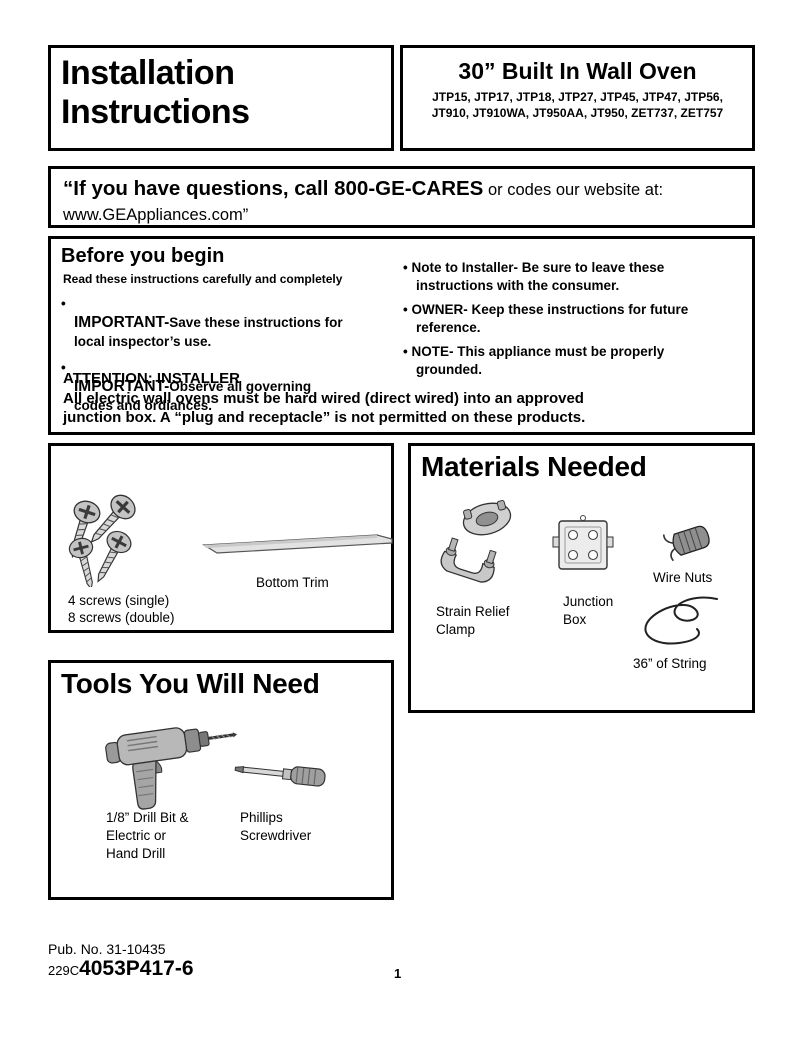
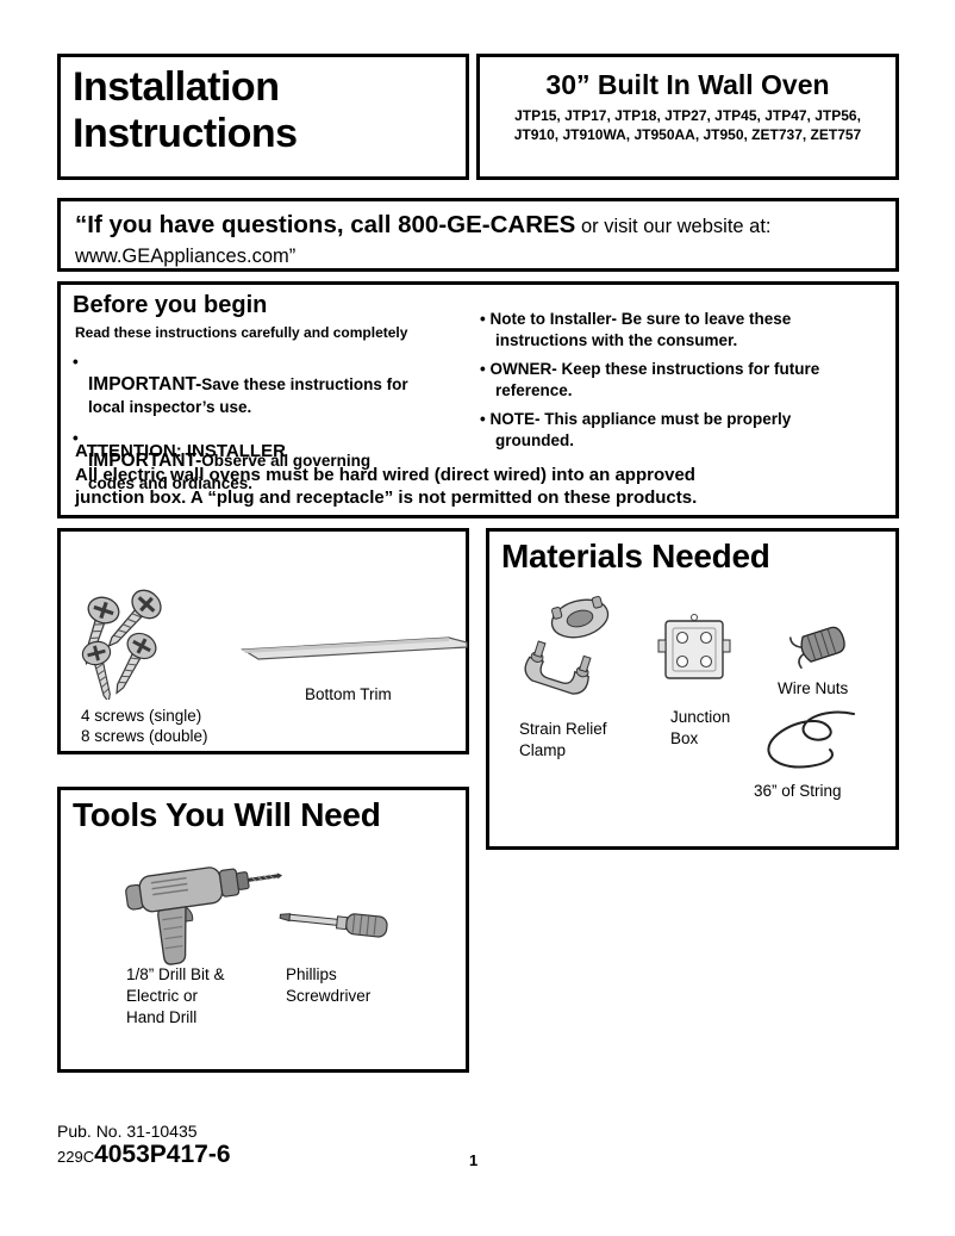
  Installation
  Instructions
  30” Built In Wall Oven
  JTP15, JTP17, JTP18, JTP27, JTP45, JTP47, JTP56,
  JT910, JT910WA, JT950AA, JT950, ZET737, ZET757
- “If you have questions, call 800-GE-CARES or codes our website at:
+ “If you have questions, call 800-GE-CARES or visit our website at:
  www.GEAppliances.com”
  Before you begin
  Read these instructions carefully and completely
  IMPORTANT-Save these instructions for
  local inspector’s use.
  IMPORTANT-Observe all governing
  codes and ordiances.
  Note to Installer- Be sure to leave these
  instructions with the consumer.
  OWNER- Keep these instructions for future
  reference.
  NOTE- This appliance must be properly
  grounded.
  ATTENTION: INSTALLER
  All electric wall ovens must be hard wired (direct wired) into an approved
  junction box. A “plug and receptacle” is not permitted on these products.
  Bottom Trim
  4 screws (single)
  8 screws (double)
  Materials Needed
  Strain Relief
  Clamp
  Junction
  Box
  Wire Nuts
  36” of String
  Tools You Will Need
  1/8” Drill Bit &
  Electric or
  Hand Drill
  Phillips
  Screwdriver
  Pub. No. 31-10435
  229C4053P417-6
  1
